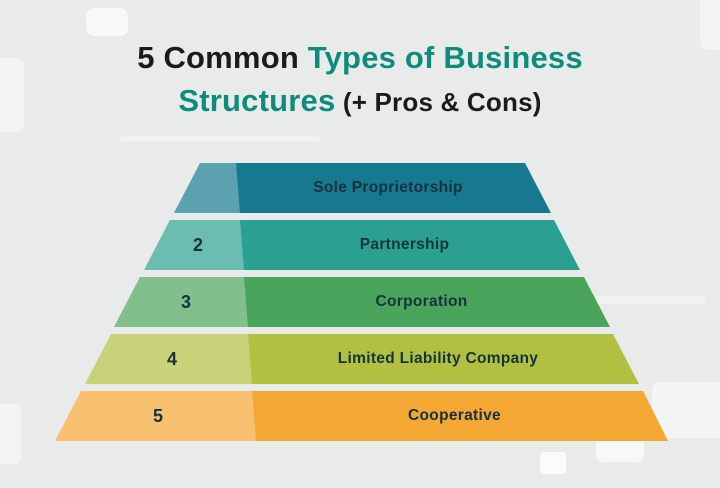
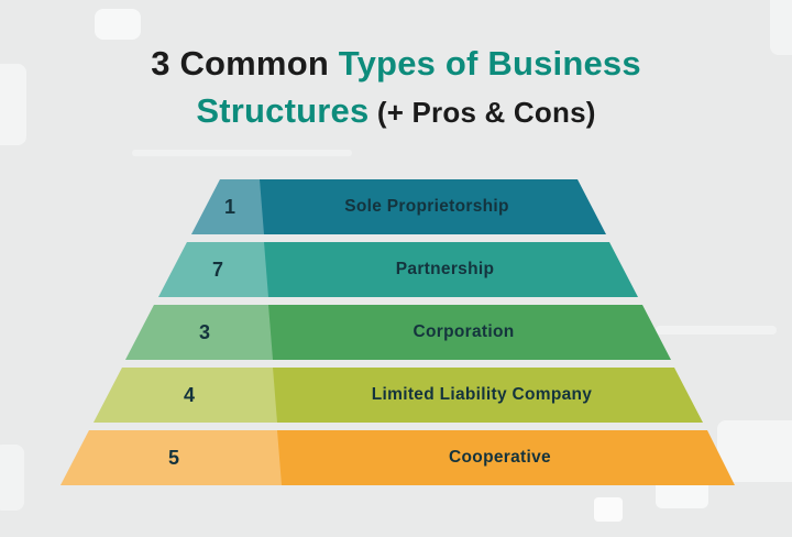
- 5 Common Types of Business
+ 3 Common Types of Business
  Structures (+ Pros & Cons)
+ 1
  Sole Proprietorship
- 2
+ 7
  Partnership
  3
  Corporation
  4
  Limited Liability Company
  5
  Cooperative
